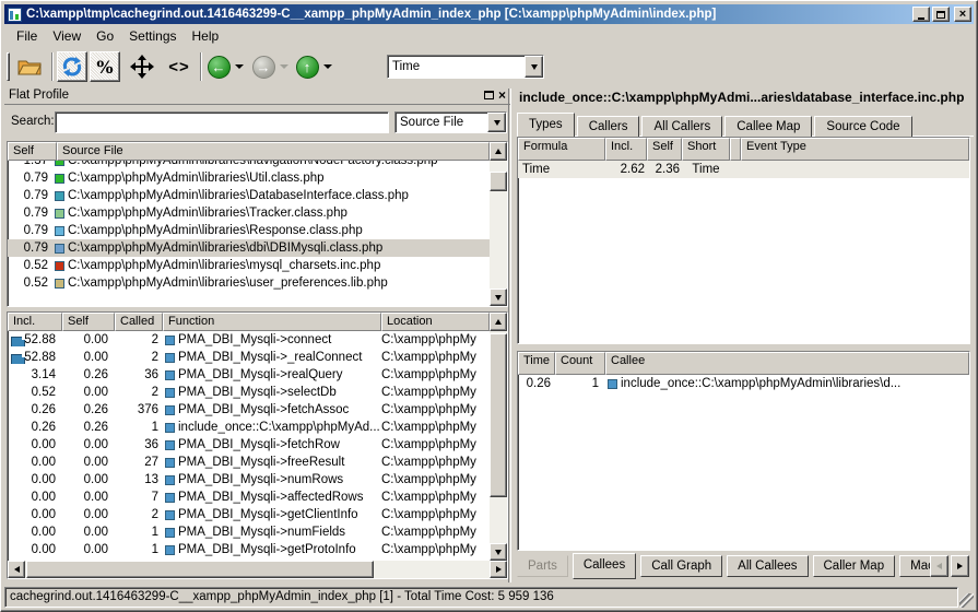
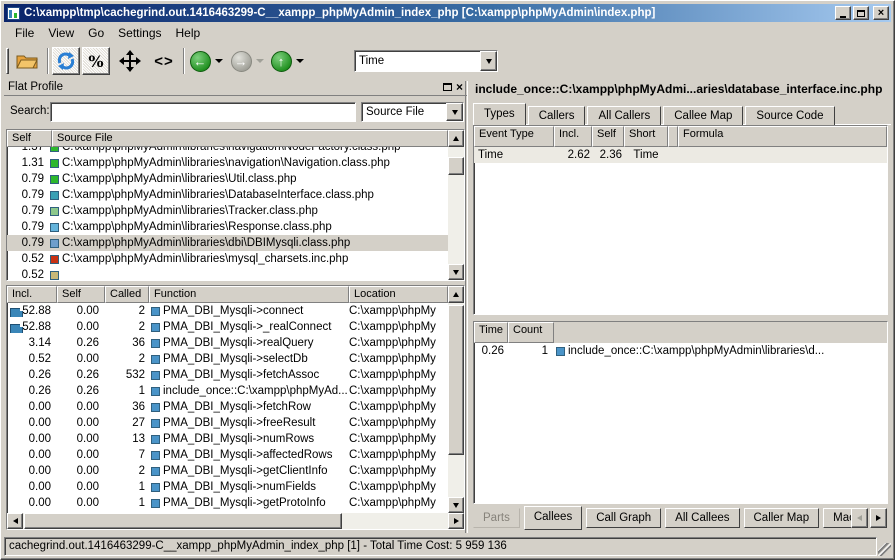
  C:\xampp\tmp\cachegrind.out.1416463299-C__xampp_phpMyAdmin_index_php [C:\xampp\phpMyAdmin\index.php]
  ×
  File
  View
  Go
  Settings
  Help
  %
  <>
  ←
  →
  ↑
  Time
  Flat Profile
  ×
  Search:
  Source File
  Self
  Source File
  1.37
  C:\xampp\phpMyAdmin\libraries\navigation\NodeFactory.class.php
+ 1.31
+ C:\xampp\phpMyAdmin\libraries\navigation\Navigation.class.php
  0.79
  C:\xampp\phpMyAdmin\libraries\Util.class.php
  0.79
  C:\xampp\phpMyAdmin\libraries\DatabaseInterface.class.php
  0.79
  C:\xampp\phpMyAdmin\libraries\Tracker.class.php
  0.79
  C:\xampp\phpMyAdmin\libraries\Response.class.php
  0.79
  C:\xampp\phpMyAdmin\libraries\dbi\DBIMysqli.class.php
  0.52
  C:\xampp\phpMyAdmin\libraries\mysql_charsets.inc.php
  0.52
- C:\xampp\phpMyAdmin\libraries\user_preferences.lib.php
  Incl.
  Self
  Called
  Function
  Location
  52.88
  0.00
  2
  PMA_DBI_Mysqli->connect
  C:\xampp\phpMy
  52.88
  0.00
  2
  PMA_DBI_Mysqli->_realConnect
  C:\xampp\phpMy
  3.14
  0.26
  36
  PMA_DBI_Mysqli->realQuery
  C:\xampp\phpMy
  0.52
  0.00
  2
  PMA_DBI_Mysqli->selectDb
  C:\xampp\phpMy
  0.26
  0.26
- 376
+ 532
  PMA_DBI_Mysqli->fetchAssoc
  C:\xampp\phpMy
  0.26
  0.26
  1
  include_once::C:\xampp\phpMyAd...
  C:\xampp\phpMy
  0.00
  0.00
  36
  PMA_DBI_Mysqli->fetchRow
  C:\xampp\phpMy
  0.00
  0.00
  27
  PMA_DBI_Mysqli->freeResult
  C:\xampp\phpMy
  0.00
  0.00
  13
  PMA_DBI_Mysqli->numRows
  C:\xampp\phpMy
  0.00
  0.00
  7
  PMA_DBI_Mysqli->affectedRows
  C:\xampp\phpMy
  0.00
  0.00
  2
  PMA_DBI_Mysqli->getClientInfo
  C:\xampp\phpMy
  0.00
  0.00
  1
  PMA_DBI_Mysqli->numFields
  C:\xampp\phpMy
  0.00
  0.00
  1
  PMA_DBI_Mysqli->getProtoInfo
  C:\xampp\phpMy
  include_once::C:\xampp\phpMyAdmi...aries\database_interface.inc.php
  Types
  Callers
  All Callers
  Callee Map
  Source Code
- Formula
+ Event Type
  Incl.
  Self
  Short
- Event Type
+ Formula
  Time
  2.62
  2.36
  Time
  Time
  Count
- Callee
  0.26
  1
  include_once::C:\xampp\phpMyAdmin\libraries\d...
  Parts
  Callees
  Call Graph
  All Callees
  Caller Map
  cachegrind.out.1416463299-C__xampp_phpMyAdmin_index_php [1] - Total Time Cost: 5 959 136
